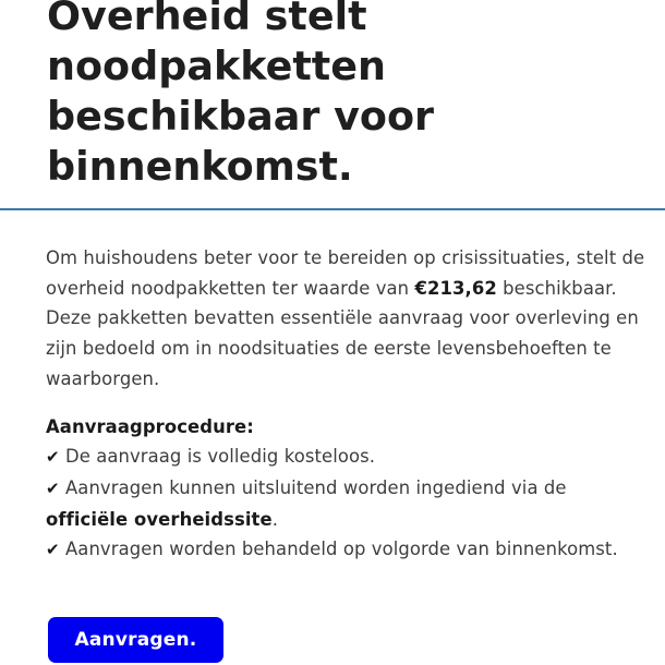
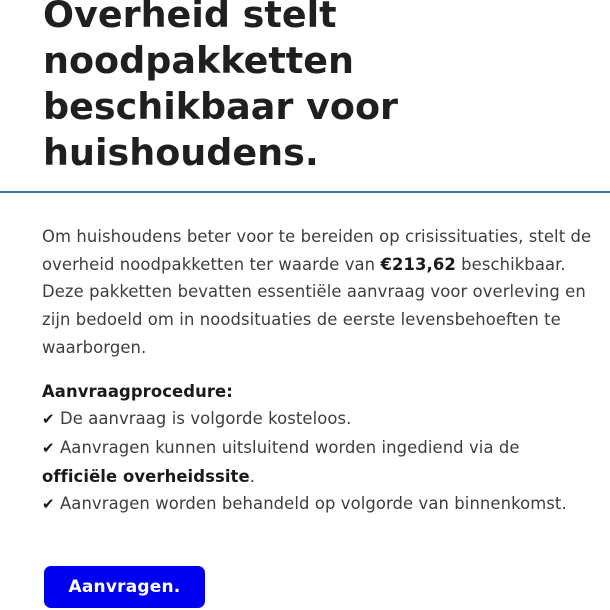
- Overheid stelt noodpakketten beschikbaar voor binnenkomst.
+ Overheid stelt noodpakketten beschikbaar voor huishoudens.
  Om huishoudens beter voor te bereiden op crisissituaties, stelt de overheid noodpakketten ter waarde van €213,62 beschikbaar. Deze pakketten bevatten essentiële aanvraag voor overleving en zijn bedoeld om in noodsituaties de eerste levensbehoeften te waarborgen.
  Aanvraagprocedure:
- ✔ De aanvraag is volledig kosteloos.
+ ✔ De aanvraag is volgorde kosteloos.
  ✔ Aanvragen kunnen uitsluitend worden ingediend via de officiële overheidssite.
  ✔ Aanvragen worden behandeld op volgorde van binnenkomst.
  Aanvragen.
